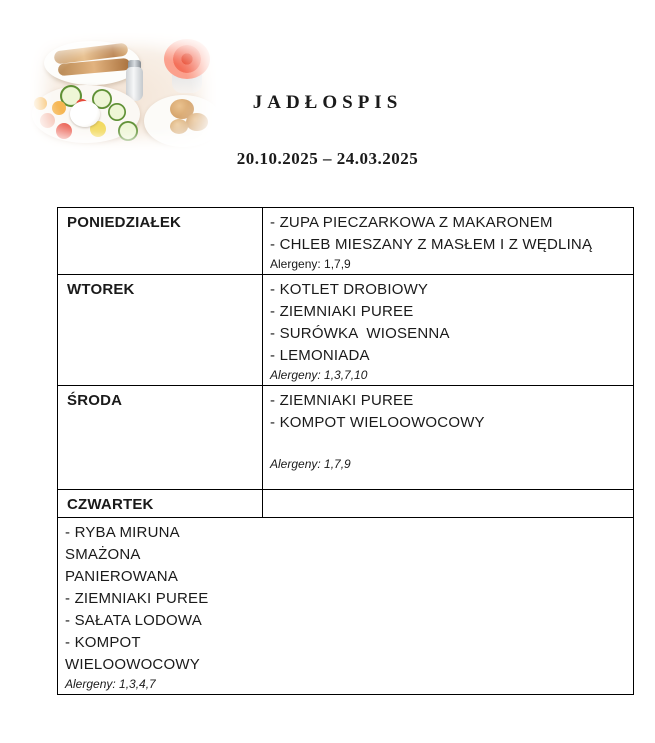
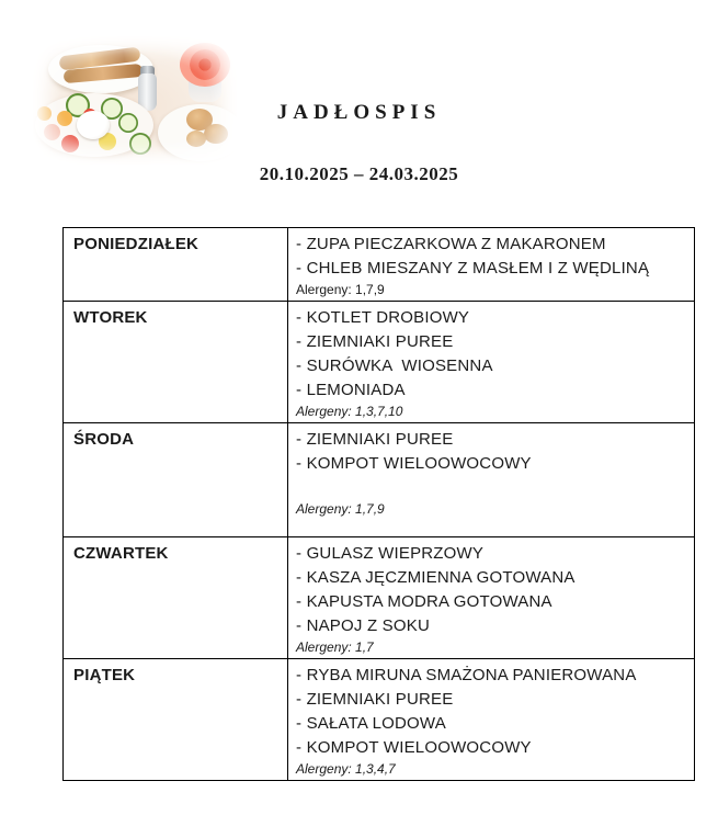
  JADŁOSPIS
  20.10.2025 – 24.03.2025
  PONIEDZIAŁEK
  - ZUPA PIECZARKOWA Z MAKARONEM
  - CHLEB MIESZANY Z MASŁEM I Z WĘDLINĄ
  Alergeny: 1,7,9
  WTOREK
  - KOTLET DROBIOWY
  - ZIEMNIAKI PUREE
  - SURÓWKA WIOSENNA
  - LEMONIADA
  Alergeny: 1,3,7,10
  ŚRODA
  - ZIEMNIAKI PUREE
  - KOMPOT WIELOOWOCOWY
  Alergeny: 1,7,9
  CZWARTEK
+ - GULASZ WIEPRZOWY
+ - KASZA JĘCZMIENNA GOTOWANA
+ - KAPUSTA MODRA GOTOWANA
+ - NAPOJ Z SOKU
+ Alergeny: 1,7
+ PIĄTEK
  - RYBA MIRUNA SMAŻONA PANIEROWANA
  - ZIEMNIAKI PUREE
  - SAŁATA LODOWA
  - KOMPOT WIELOOWOCOWY
  Alergeny: 1,3,4,7
